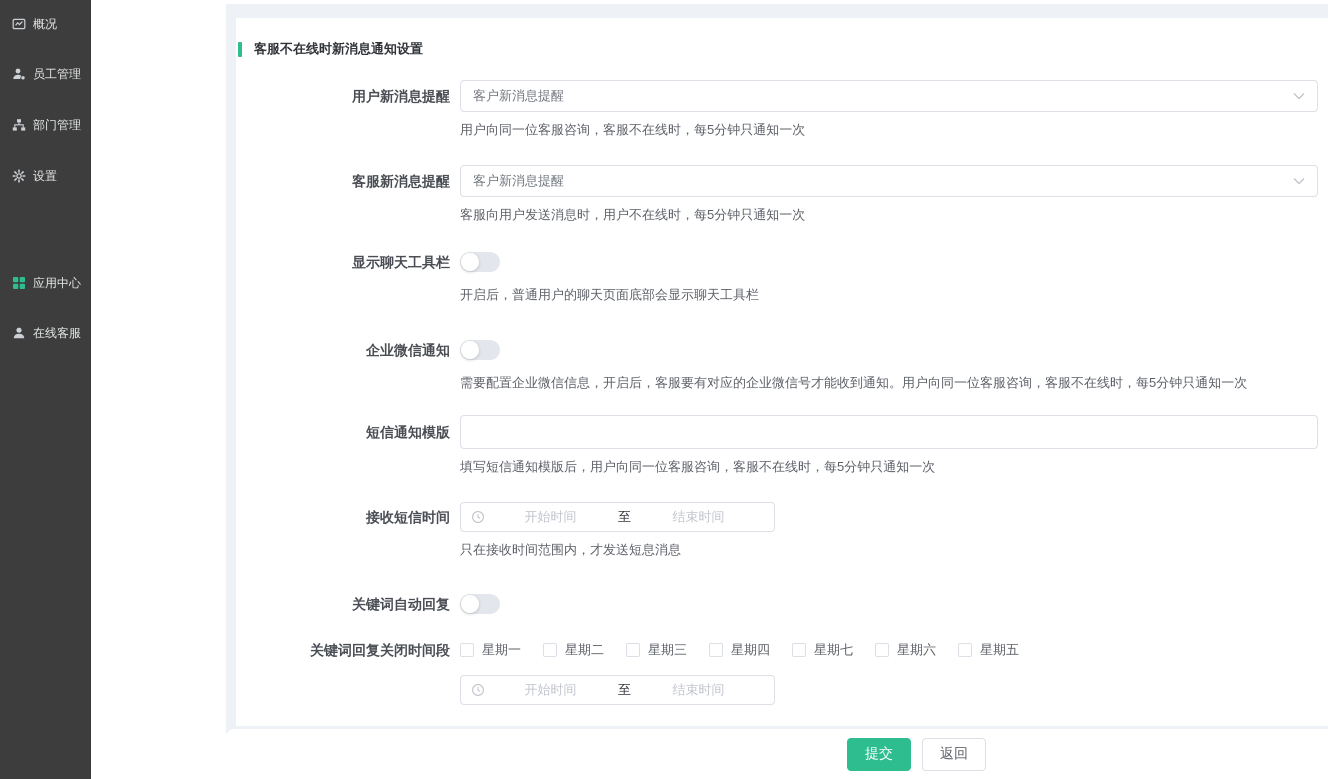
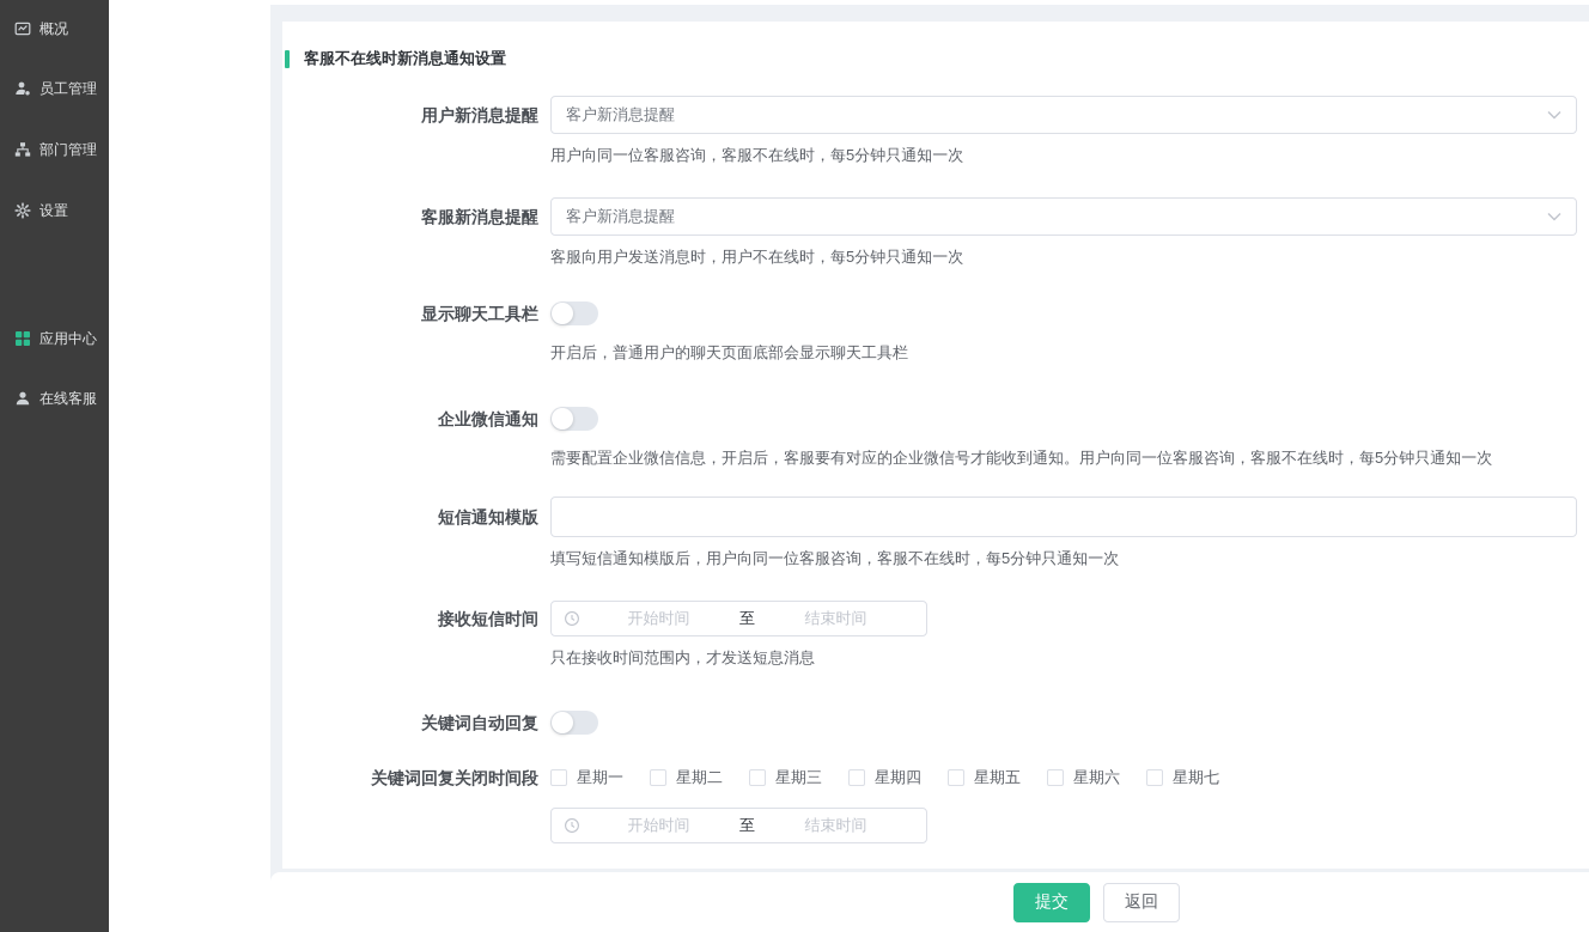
  概况
  员工管理
  部门管理
  设置
  应用中心
  在线客服
  客服不在线时新消息通知设置
  用户新消息提醒
  客户新消息提醒
  用户向同一位客服咨询，客服不在线时，每5分钟只通知一次
  客服新消息提醒
  客户新消息提醒
  客服向用户发送消息时，用户不在线时，每5分钟只通知一次
  显示聊天工具栏
  开启后，普通用户的聊天页面底部会显示聊天工具栏
  企业微信通知
  需要配置企业微信信息，开启后，客服要有对应的企业微信号才能收到通知。用户向同一位客服咨询，客服不在线时，每5分钟只通知一次
  短信通知模版
  填写短信通知模版后，用户向同一位客服咨询，客服不在线时，每5分钟只通知一次
  接收短信时间
  开始时间
  至
  结束时间
  只在接收时间范围内，才发送短息消息
  关键词自动回复
  关键词回复关闭时间段
  星期一
  星期二
  星期三
  星期四
- 星期七
+ 星期五
  星期六
- 星期五
+ 星期七
  开始时间
  至
  结束时间
  提交
  返回
